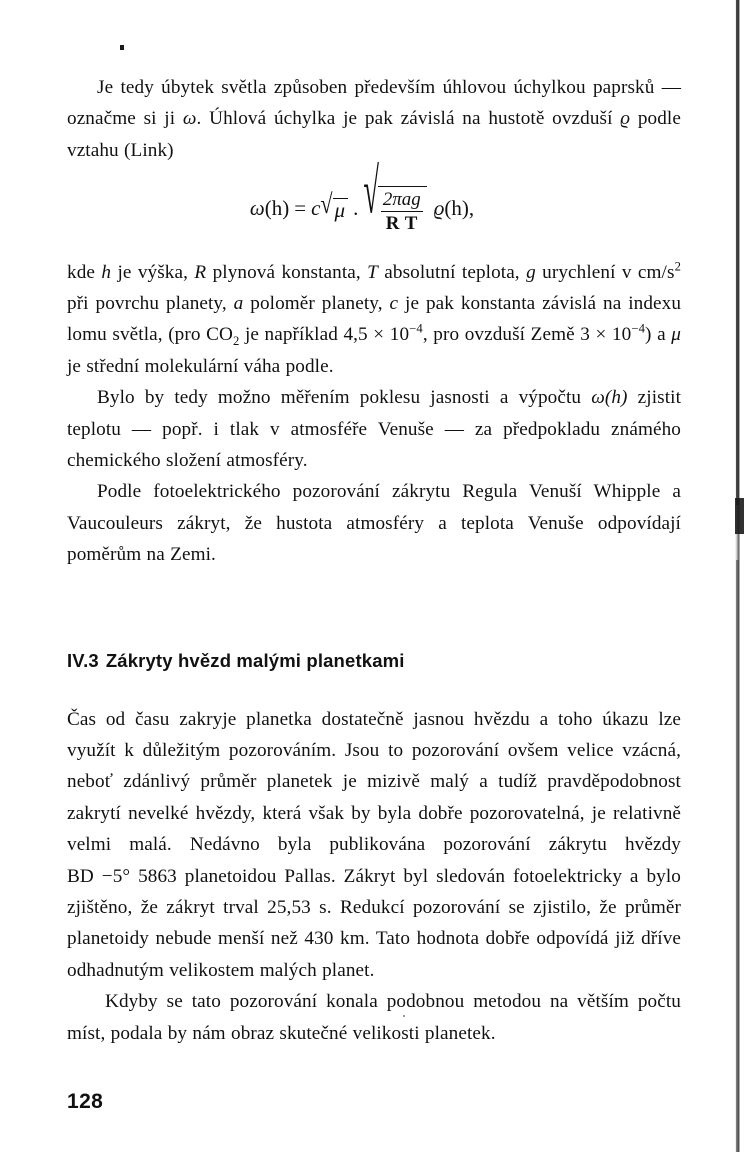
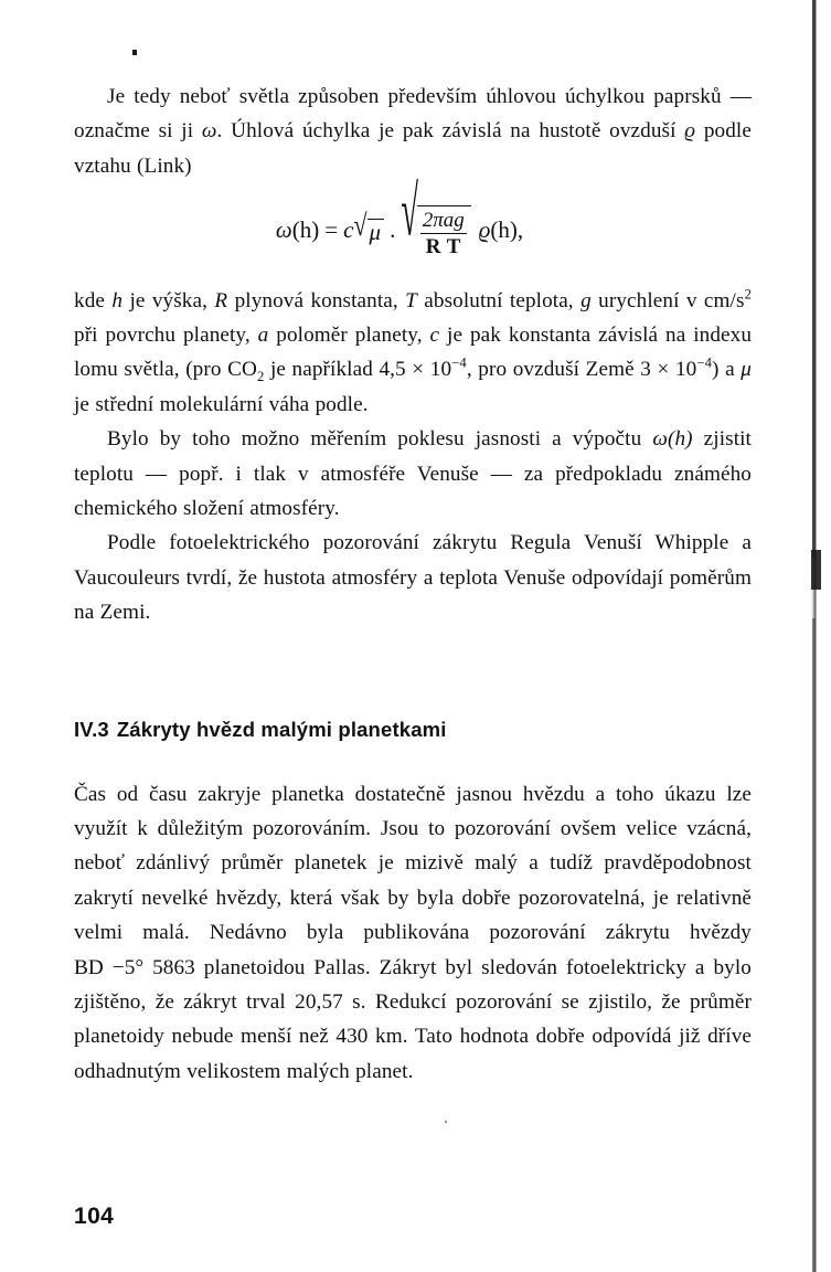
- Je tedy úbytek světla způsoben především úhlovou úchylkou paprsků — označme si ji ω. Úhlová úchylka je pak závislá na hustotě ovzduší ϱ podle vztahu (Link)
+ Je tedy neboť světla způsoben především úhlovou úchylkou paprsků — označme si ji ω. Úhlová úchylka je pak závislá na hustotě ovzduší ϱ podle vztahu (Link)
  ω(h) = c
  √
  μ
  .
  √
  2πag
  R T
  ϱ(h),
  kde h je výška, R plynová konstanta, T absolutní teplota, g urychlení v cm/s2 při povrchu planety, a poloměr planety, c je pak konstanta závislá na indexu lomu světla, (pro CO2 je například 4,5 × 10−4, pro ovzduší Země 3 × 10−4) a μ je střední molekulární váha podle.
- Bylo by tedy možno měřením poklesu jasnosti a výpočtu ω(h) zjistit teplotu — popř. i tlak v atmosféře Venuše — za předpokladu známého chemického složení atmosféry.
+ Bylo by toho možno měřením poklesu jasnosti a výpočtu ω(h) zjistit teplotu — popř. i tlak v atmosféře Venuše — za předpokladu známého chemického složení atmosféry.
- Podle fotoelektrického pozorování zákrytu Regula Venuší Whipple a Vaucouleurs zákryt, že hustota atmosféry a teplota Venuše odpovídají poměrům na Zemi.
+ Podle fotoelektrického pozorování zákrytu Regula Venuší Whipple a Vaucouleurs tvrdí, že hustota atmosféry a teplota Venuše odpovídají poměrům na Zemi.
  IV.3 Zákryty hvězd malými planetkami
- Čas od času zakryje planetka dostatečně jasnou hvězdu a toho úkazu lze využít k důležitým pozorováním. Jsou to pozorování ovšem velice vzácná, neboť zdánlivý průměr planetek je mizivě malý a tudíž pravděpodobnost zakrytí nevelké hvězdy, která však by byla dobře pozorovatelná, je relativně velmi malá. Nedávno byla publikována pozorování zákrytu hvězdy BD −5° 5863 planetoidou Pallas. Zákryt byl sledován fotoelektricky a bylo zjištěno, že zákryt trval 25,53 s. Redukcí pozorování se zjistilo, že průměr planetoidy nebude menší než 430 km. Tato hodnota dobře odpovídá již dříve odhadnutým velikostem malých planet.
+ Čas od času zakryje planetka dostatečně jasnou hvězdu a toho úkazu lze využít k důležitým pozorováním. Jsou to pozorování ovšem velice vzácná, neboť zdánlivý průměr planetek je mizivě malý a tudíž pravděpodobnost zakrytí nevelké hvězdy, která však by byla dobře pozorovatelná, je relativně velmi malá. Nedávno byla publikována pozorování zákrytu hvězdy BD −5° 5863 planetoidou Pallas. Zákryt byl sledován fotoelektricky a bylo zjištěno, že zákryt trval 20,57 s. Redukcí pozorování se zjistilo, že průměr planetoidy nebude menší než 430 km. Tato hodnota dobře odpovídá již dříve odhadnutým velikostem malých planet.
- Kdyby se tato pozorování konala podobnou metodou na větším počtu míst, podala by nám obraz skutečné velikosti planetek.
- 128
+ 104
